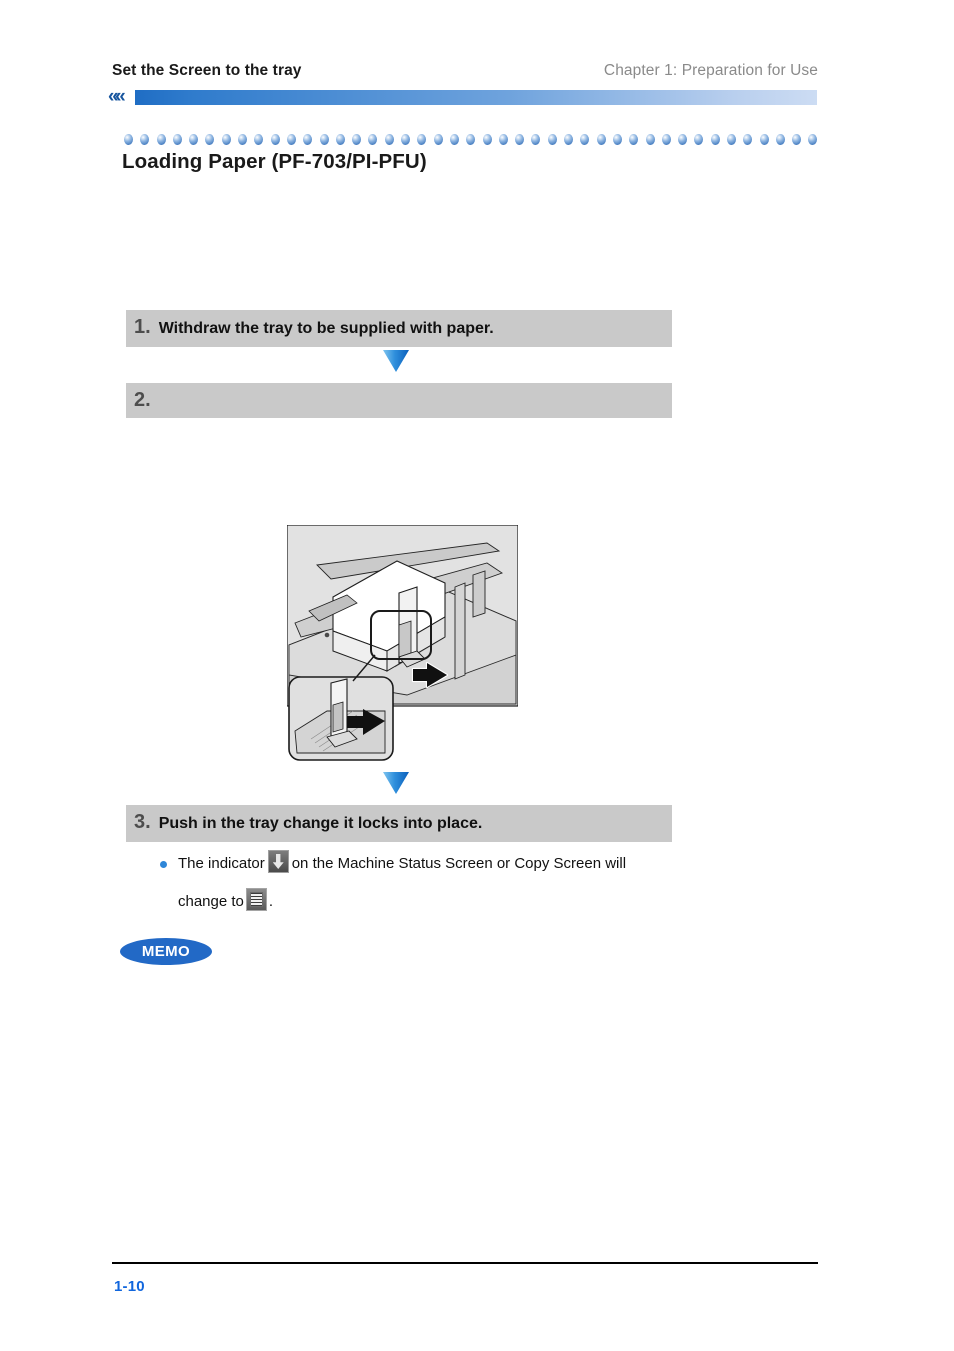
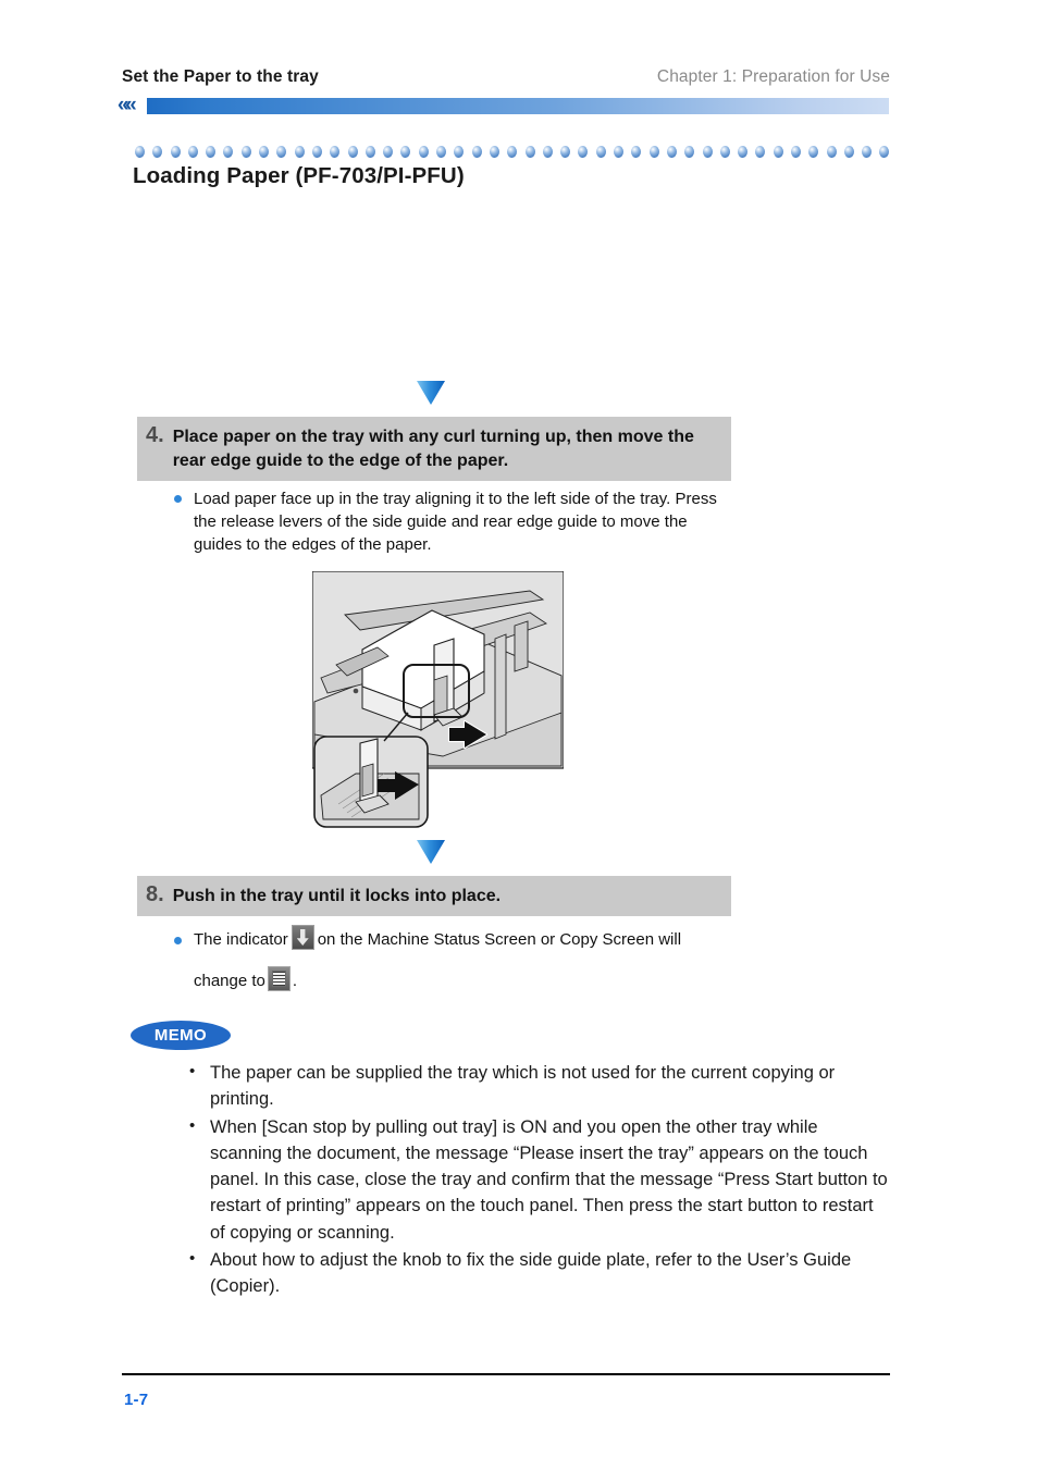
- Set the Screen to the tray
+ Set the Paper to the tray
  Chapter 1: Preparation for Use
  ««
  Loading Paper (PF-703/PI-PFU)
- 1.
- Withdraw the tray to be supplied with paper.
- 2.
+ 4.
+ Place paper on the tray with any curl turning up, then move the rear edge guide to the edge of the paper.
+ Load paper face up in the tray aligning it to the left side of the tray. Press the release levers of the side guide and rear edge guide to move the guides to the edges of the paper.
- 3.
+ 8.
- Push in the tray change it locks into place.
+ Push in the tray until it locks into place.
  The indicator on the Machine Status Screen or Copy Screen will
  change to .
  MEMO
+ The paper can be supplied the tray which is not used for the current copying or printing.
+ When [Scan stop by pulling out tray] is ON and you open the other tray while scanning the document, the message “Please insert the tray” appears on the touch panel. In this case, close the tray and confirm that the message “Press Start button to restart of printing” appears on the touch panel. Then press the start button to restart of copying or scanning.
+ About how to adjust the knob to fix the side guide plate, refer to the User’s Guide (Copier).
- 1-10
+ 1-7
